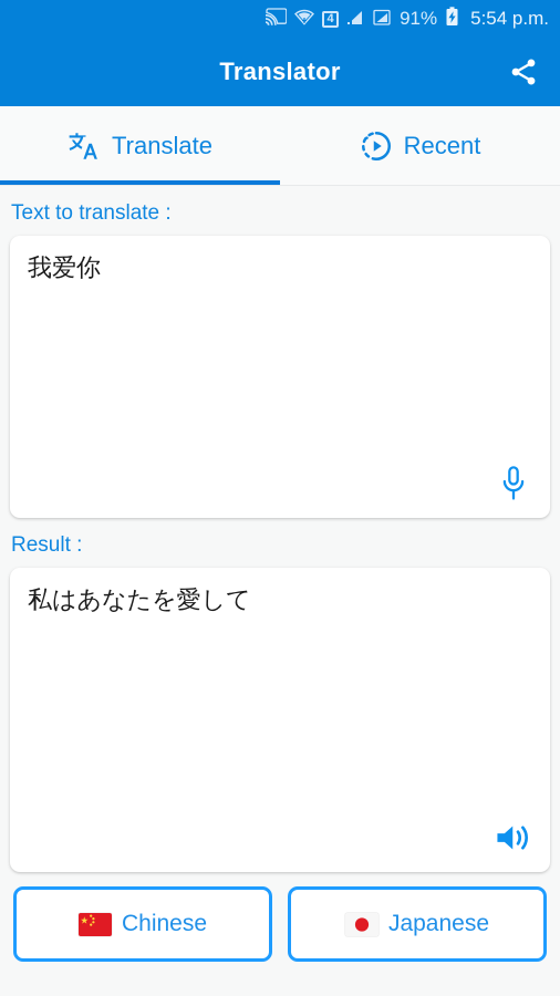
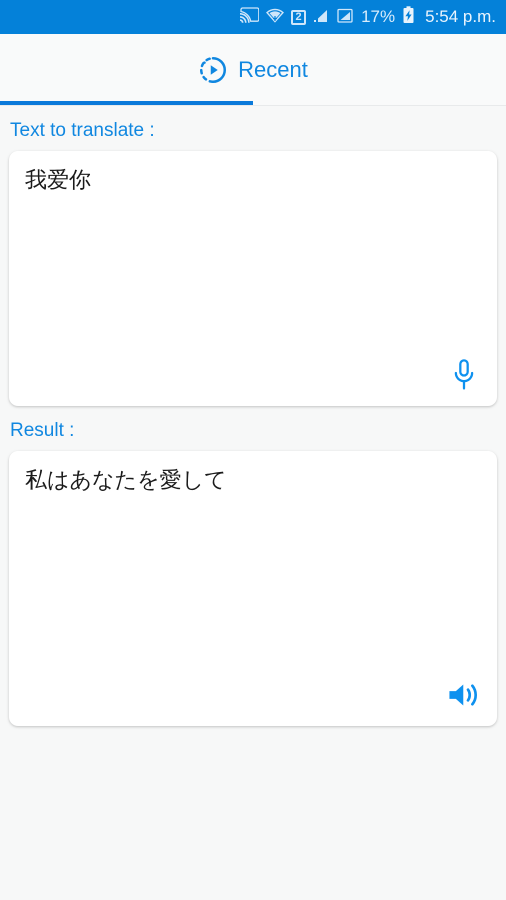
- 4
+ 2
- 91%
+ 17%
  5:54 p.m.
- Translator
- Translate
  Recent
  Text to translate :
  我爱你
  Result :
  私はあなたを愛して
- Chinese
- Japanese
